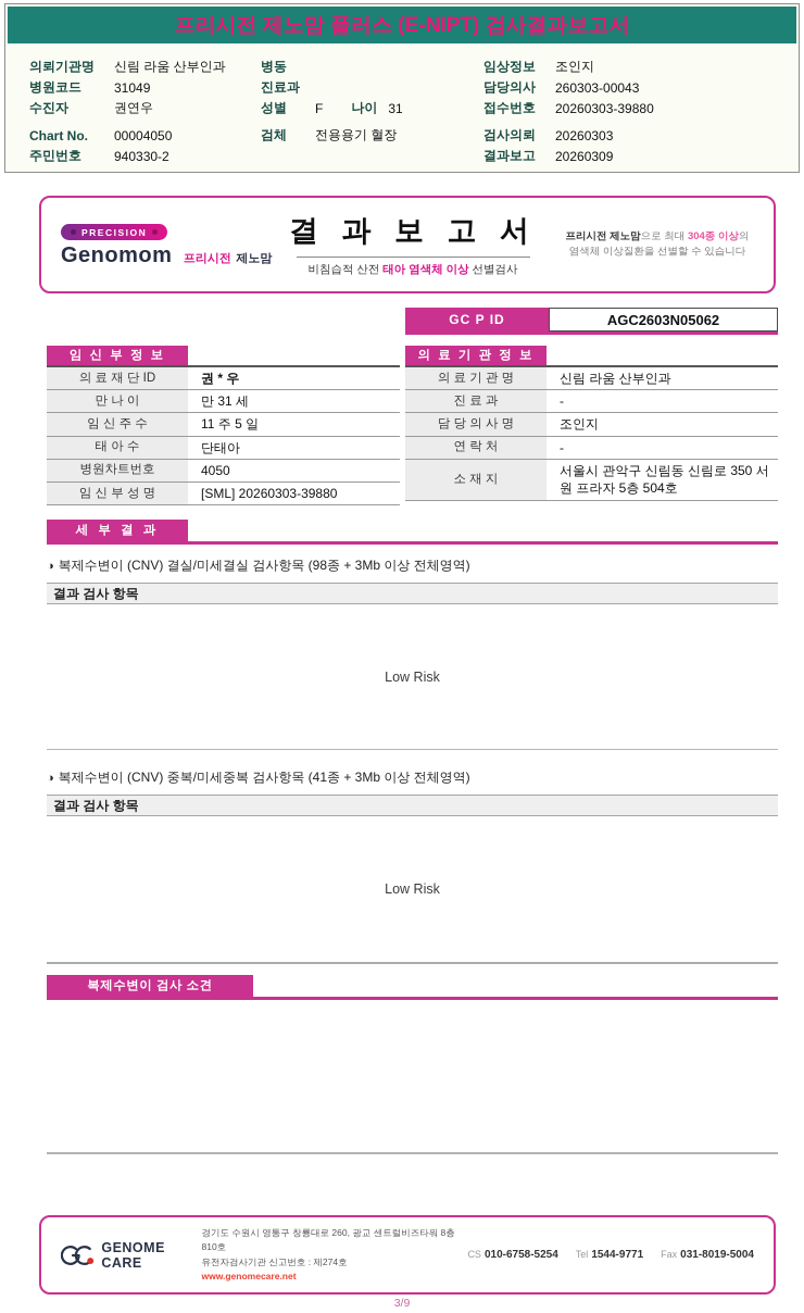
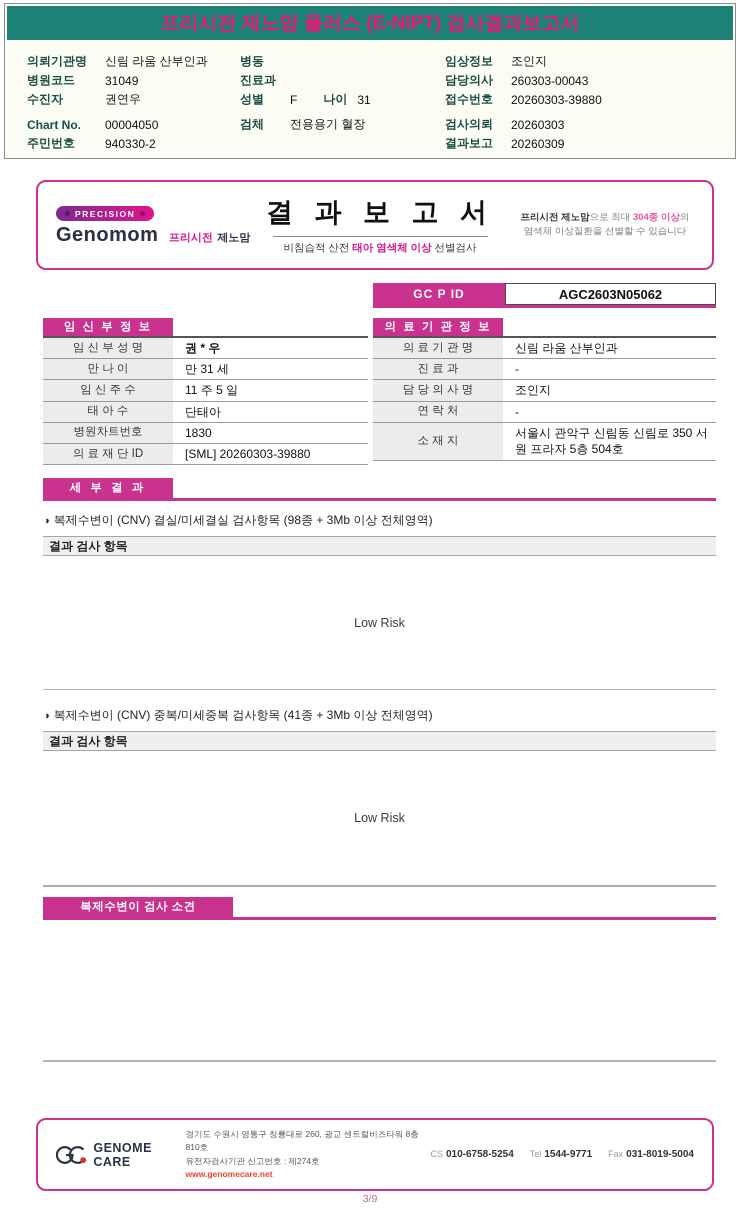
  프리시전 제노맘 플러스 (E-NIPT) 검사결과보고서
  의뢰기관명
  신림 라움 산부인과
  병원코드
  31049
  수진자
  권연우
  Chart No.
  00004050
  주민번호
  940330-2
  병동
  진료과
  성별
  F
  나이
  31
  검체
  전용용기 혈장
  임상정보
  조인지
  담당의사
  260303-00043
  접수번호
  20260303-39880
  검사의뢰
  20260303
  결과보고
  20260309
  PRECISION
  Genomom 프리시전 제노맘
  결 과 보 고 서
  비침습적 산전 태아 염색체 이상 선별검사
  프리시전 제노맘으로 최대 304종 이상의
  염색체 이상질환을 선별할 수 있습니다
  GC P ID
  AGC2603N05062
  임 신 부 정 보
- 의 료 재 단 ID
+ 임 신 부 성 명
  권 * 우
  만 나 이
  만 31 세
  임 신 주 수
  11 주 5 일
  태 아 수
  단태아
  병원차트번호
- 4050
+ 1830
- 임 신 부 성 명
+ 의 료 재 단 ID
  [SML] 20260303-39880
  의 료 기 관 정 보
  의 료 기 관 명
  신림 라움 산부인과
  진 료 과
  -
  담 당 의 사 명
  조인지
  연 락 처
  -
  소 재 지
  서울시 관악구 신림동 신림로 350 서원 프라자 5층 504호
  세 부 결 과
  ◑ 복제수변이 (CNV) 결실/미세결실 검사항목 (98종 + 3Mb 이상 전체영역)
  결과 검사 항목
  Low Risk
  ◑ 복제수변이 (CNV) 중복/미세중복 검사항목 (41종 + 3Mb 이상 전체영역)
  결과 검사 항목
  Low Risk
  복제수변이 검사 소견
  GENOME CARE
  경기도 수원시 영통구 창룡대로 260, 광교 센트럴비즈타워 8층 810호
  유전자검사기관 신고번호 : 제274호
  www.genomecare.net
  CS 010-6758-5254
  Tel 1544-9771
  Fax 031-8019-5004
  3/9
